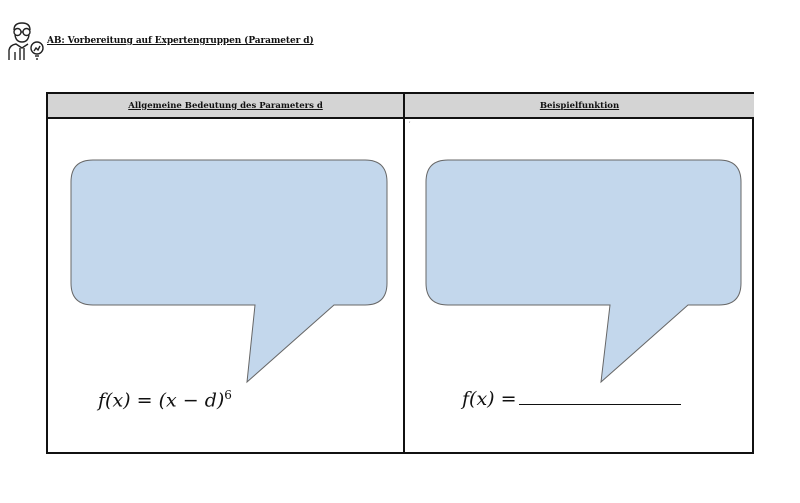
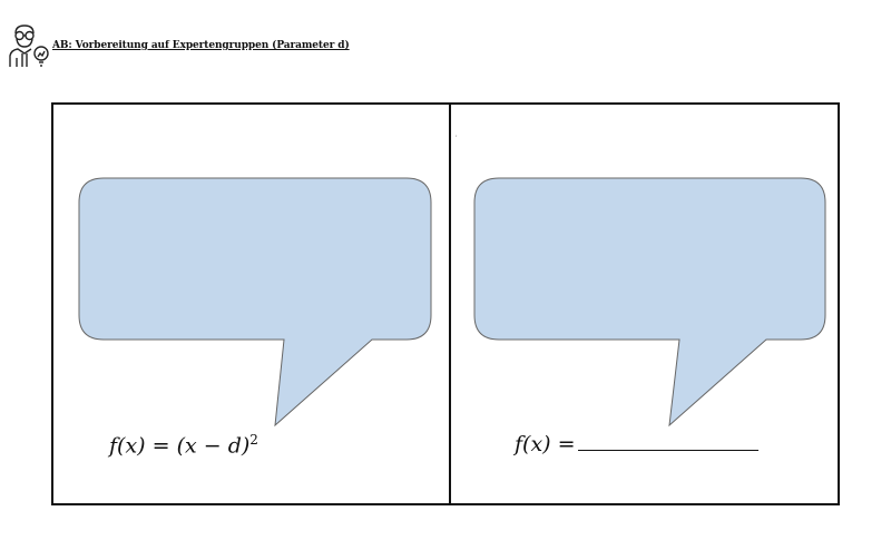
  AB: Vorbereitung auf Expertengruppen (Parameter d)
- Allgemeine Bedeutung des Parameters d
- Beispielfunktion
- f(x) = (x − d)6
+ f(x) = (x − d)2
  f(x) =
